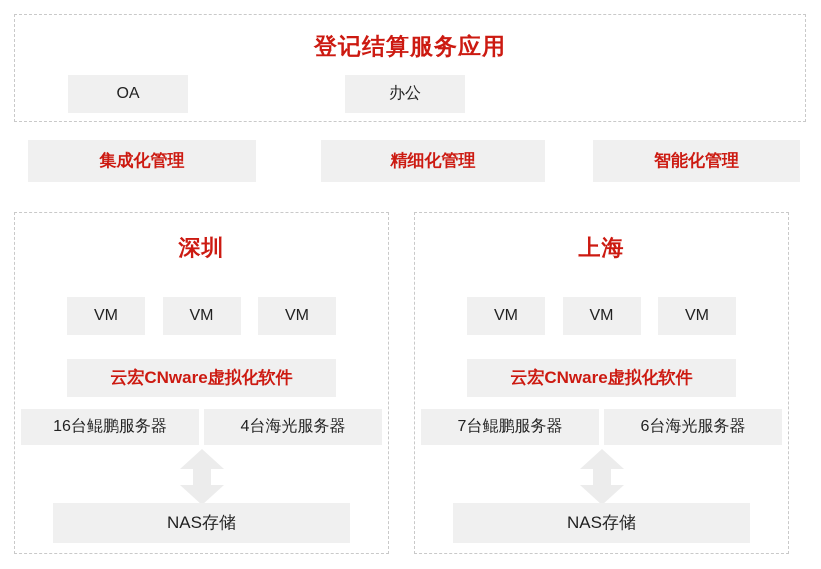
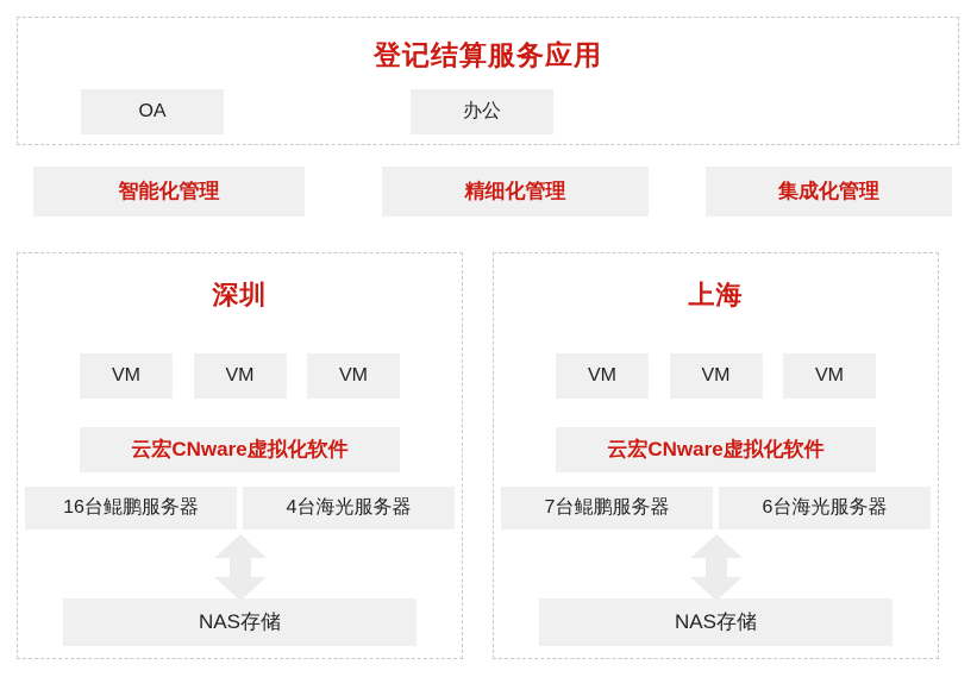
  登记结算服务应用
  OA
  办公
- 集成化管理
+ 智能化管理
  精细化管理
- 智能化管理
+ 集成化管理
  深圳
  VM
  VM
  VM
  云宏CNware虚拟化软件
  16台鲲鹏服务器
  4台海光服务器
  NAS存储
  上海
  VM
  VM
  VM
  云宏CNware虚拟化软件
  7台鲲鹏服务器
  6台海光服务器
  NAS存储
